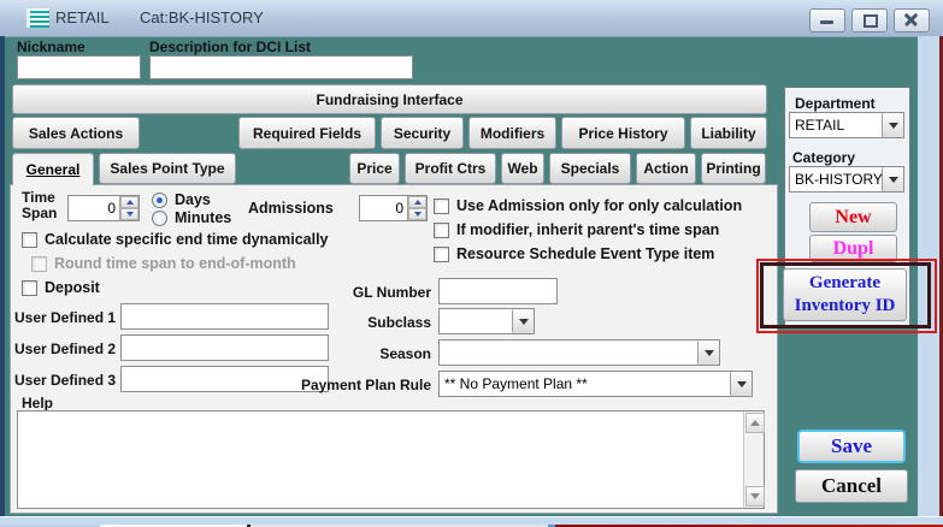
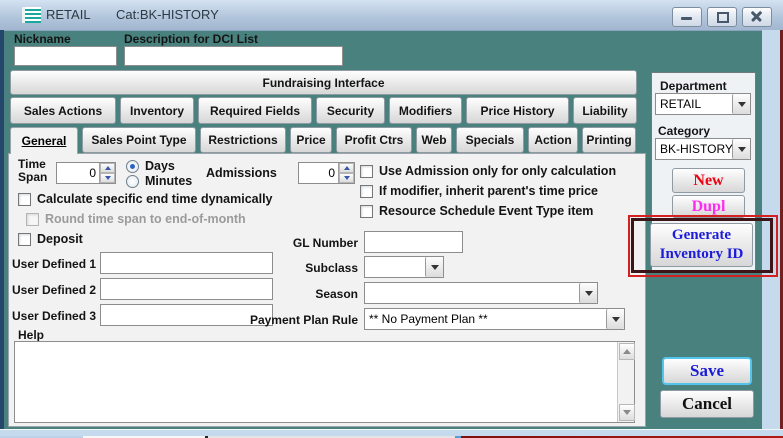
  RETAIL
  Cat:BK-HISTORY
  Nickname
  Description for DCI List
  Fundraising Interface
  Sales Actions
+ Inventory
  Required Fields
  Security
  Modifiers
  Price History
  Liability
  General
  Sales Point Type
+ Restrictions
  Price
  Profit Ctrs
  Web
  Specials
  Action
  Printing
  Time
  Span
  0
  Days
  Minutes
  Admissions
  0
  Use Admission only for only calculation
- If modifier, inherit parent's time span
+ If modifier, inherit parent's time price
  Resource Schedule Event Type item
  Calculate specific end time dynamically
  Round time span to end-of-month
  Deposit
  GL Number
  User Defined 1
  Subclass
  User Defined 2
  Season
  User Defined 3
  Payment Plan Rule
  ** No Payment Plan **
  Help
  Department
  RETAIL
  Category
  BK-HISTORY
  New
  Dupl
  Generate
  Inventory ID
  Save
  Cancel
